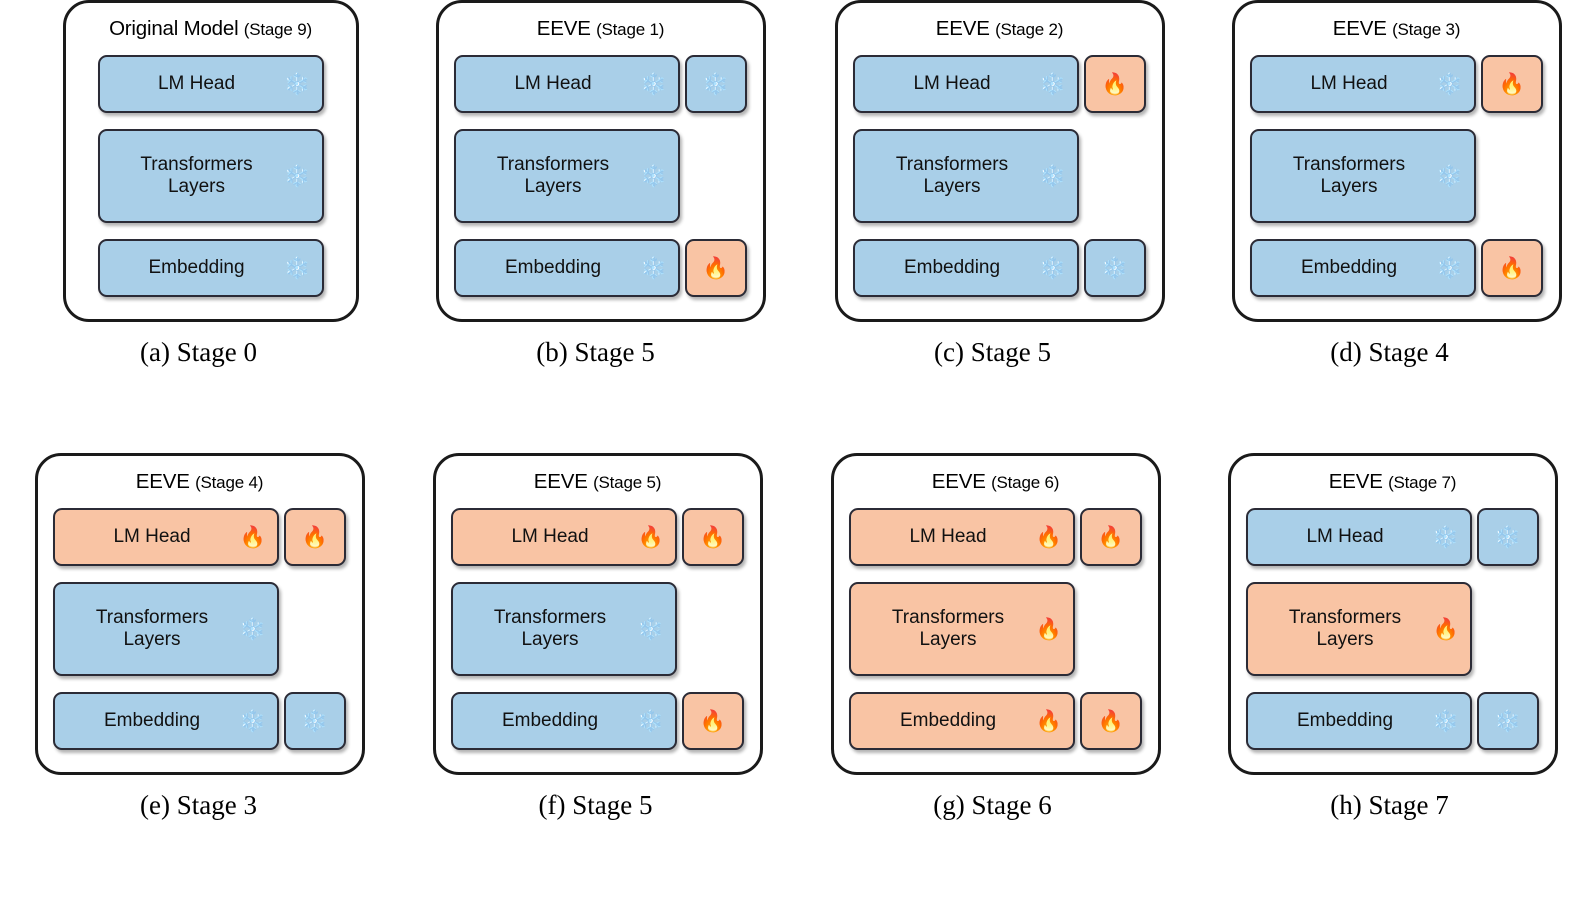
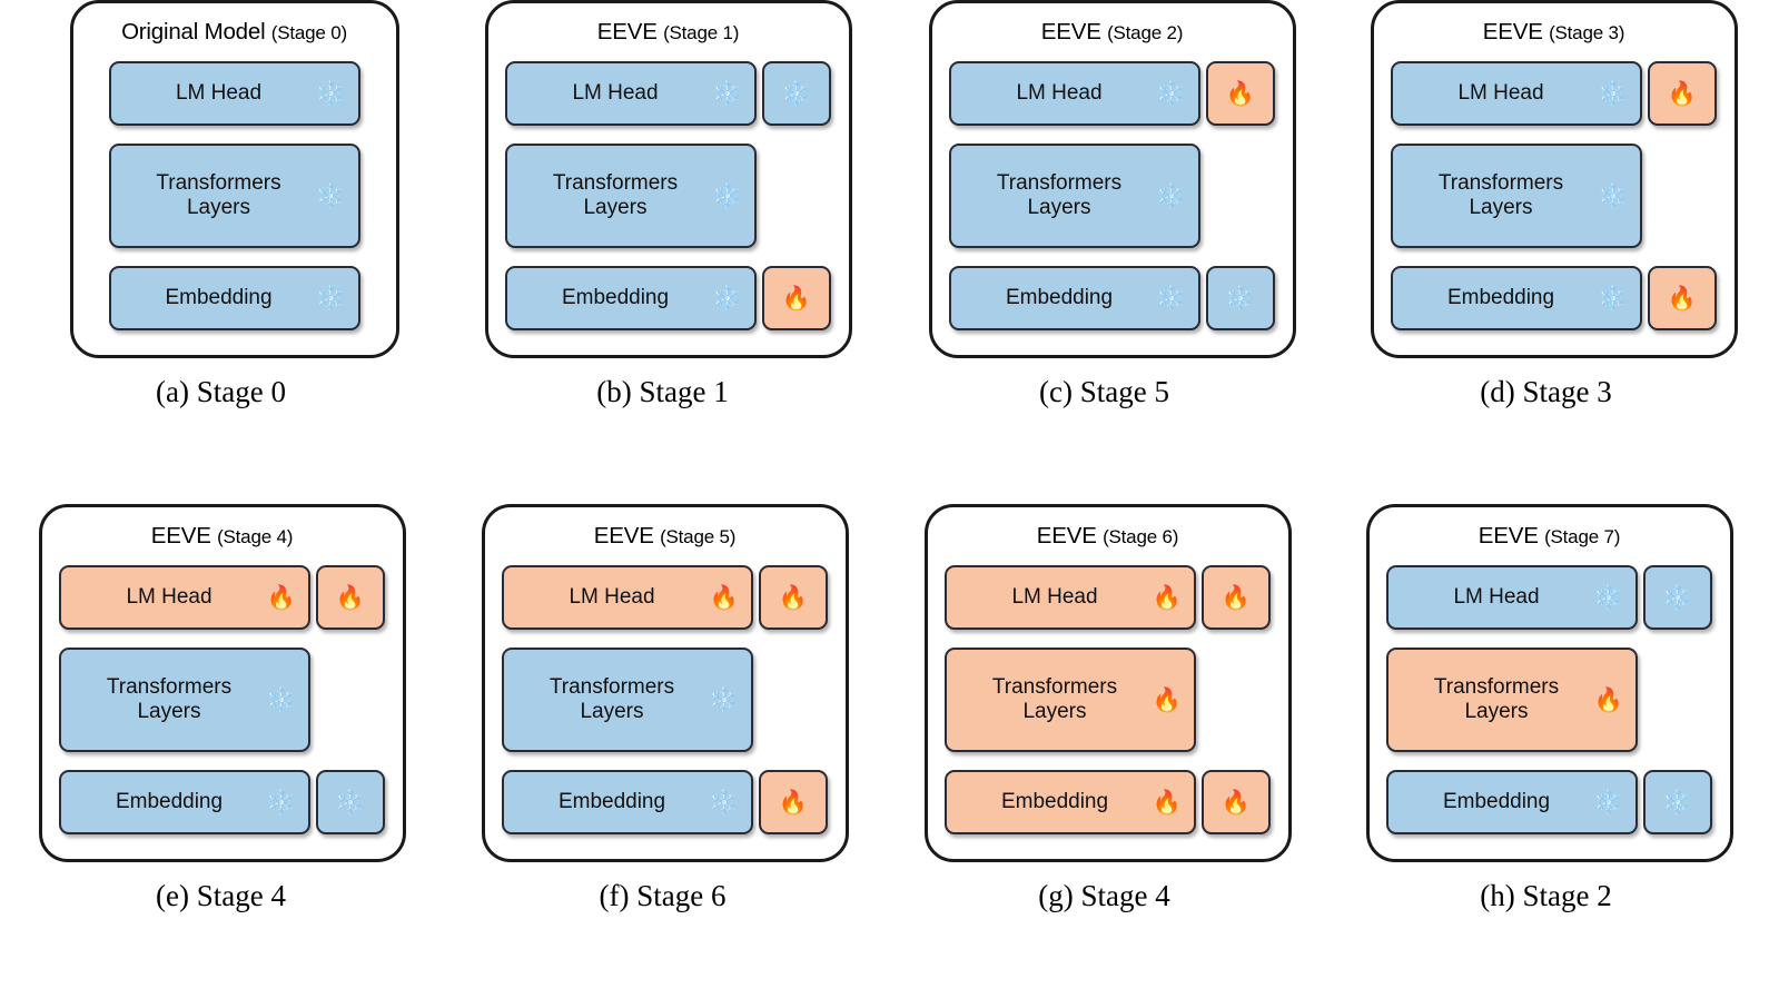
- Original Model (Stage 9)
+ Original Model (Stage 0)
  LM Head
  ❄️
  Transformers
  Layers
  ❄️
  Embedding
  ❄️
  (a) Stage 0
  EEVE (Stage 1)
  LM Head
  ❄️
  ❄️
  Transformers
  Layers
  ❄️
  Embedding
  ❄️
  🔥
- (b) Stage 5
+ (b) Stage 1
  EEVE (Stage 2)
  LM Head
  ❄️
  🔥
  Transformers
  Layers
  ❄️
  Embedding
  ❄️
  ❄️
  (c) Stage 5
  EEVE (Stage 3)
  LM Head
  ❄️
  🔥
  Transformers
  Layers
  ❄️
  Embedding
  ❄️
  🔥
- (d) Stage 4
+ (d) Stage 3
  EEVE (Stage 4)
  LM Head
  🔥
  🔥
  Transformers
  Layers
  ❄️
  Embedding
  ❄️
  ❄️
- (e) Stage 3
+ (e) Stage 4
  EEVE (Stage 5)
  LM Head
  🔥
  🔥
  Transformers
  Layers
  ❄️
  Embedding
  ❄️
  🔥
- (f) Stage 5
+ (f) Stage 6
  EEVE (Stage 6)
  LM Head
  🔥
  🔥
  Transformers
  Layers
  🔥
  Embedding
  🔥
  🔥
- (g) Stage 6
+ (g) Stage 4
  EEVE (Stage 7)
  LM Head
  ❄️
  ❄️
  Transformers
  Layers
  🔥
  Embedding
  ❄️
  ❄️
- (h) Stage 7
+ (h) Stage 2
